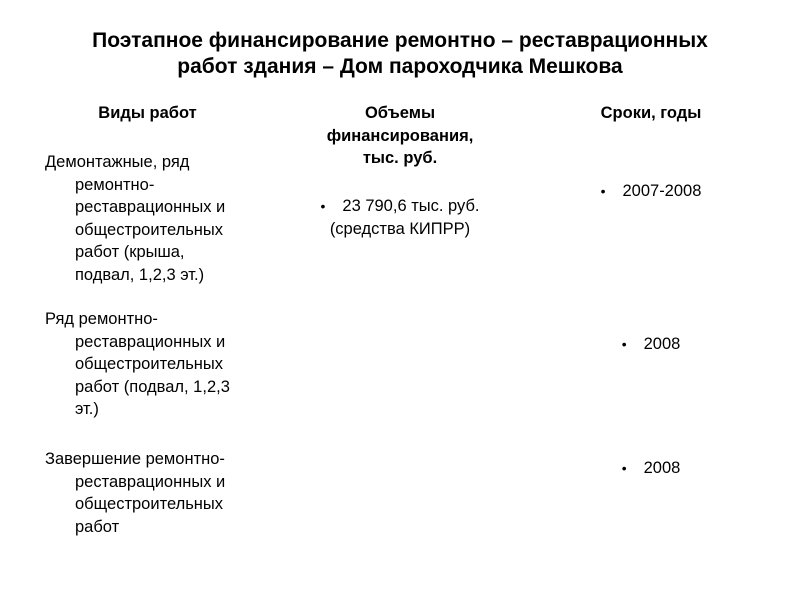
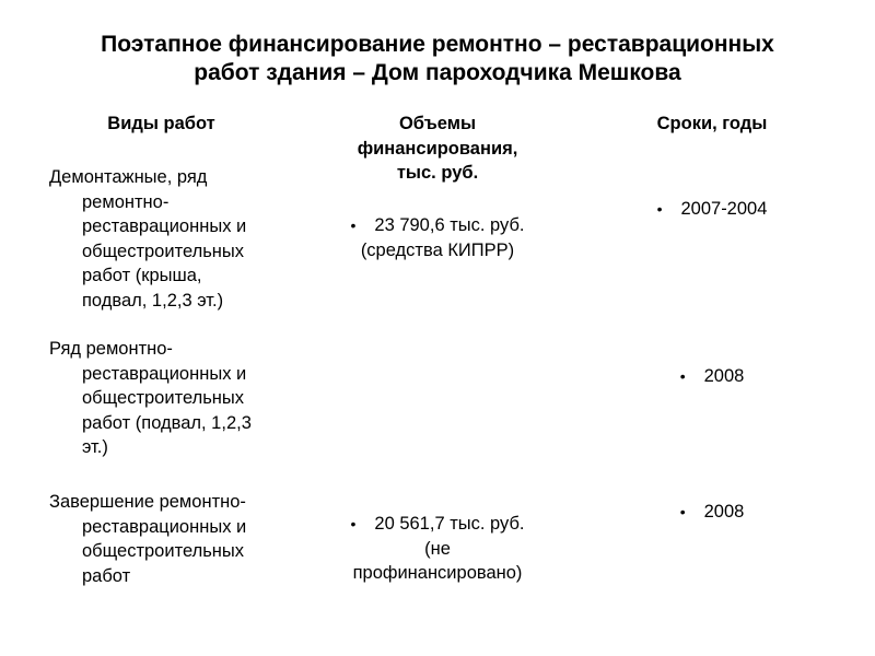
  Поэтапное финансирование ремонтно – реставрационных
  работ здания – Дом пароходчика Мешкова
  Виды работ
  Объемы
  финансирования,
  тыс. руб.
  Сроки, годы
  Демонтажные, ряд
  ремонтно-
  реставрационных и
  общестроительных
  работ (крыша,
  подвал, 1,2,3 эт.)
  • 23 790,6 тыс. руб.
  (средства КИПРР)
- • 2007-2008
+ • 2007-2004
  Ряд ремонтно-
  реставрационных и
  общестроительных
  работ (подвал, 1,2,3
  эт.)
  • 2008
  Завершение ремонтно-
  реставрационных и
  общестроительных
  работ
+ • 20 561,7 тыс. руб.
+ (не
+ профинансировано)
  • 2008
